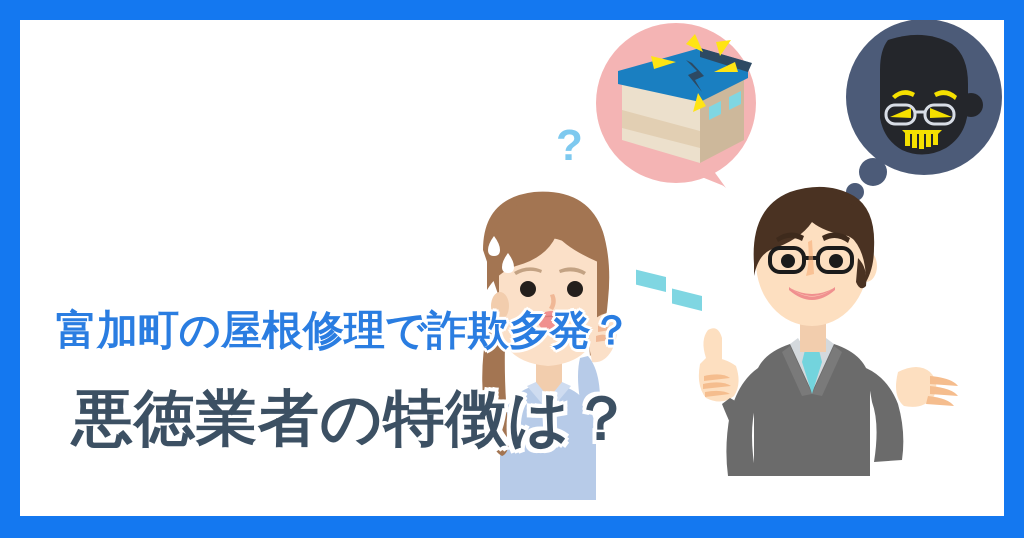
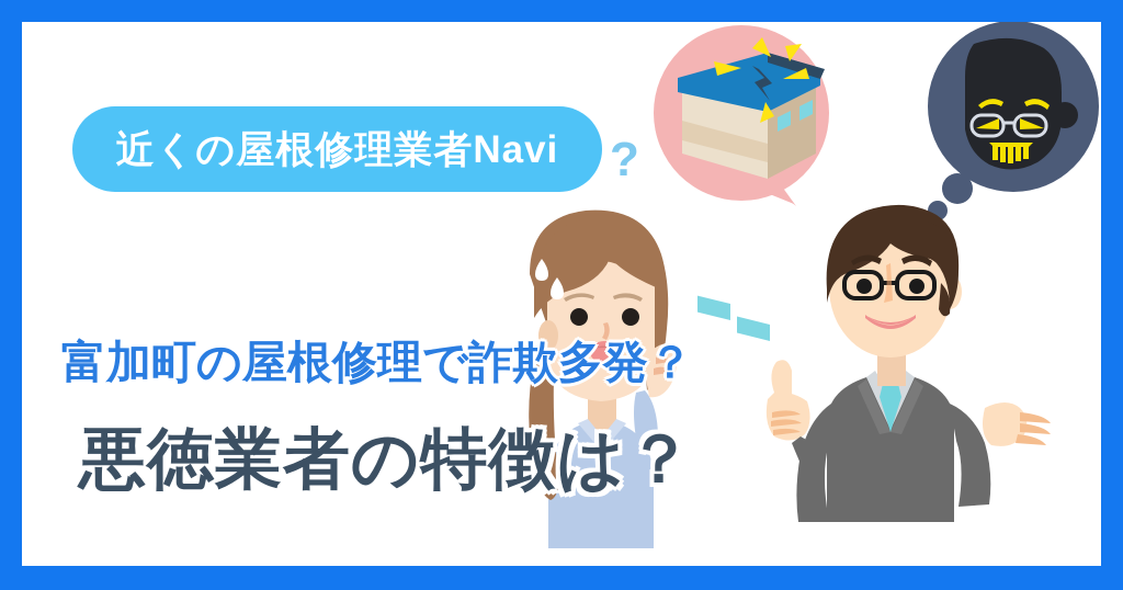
+ 近くの屋根修理業者Navi
  ?
  富加町の屋根修理で詐欺多発？
  悪徳業者の特徴は？
